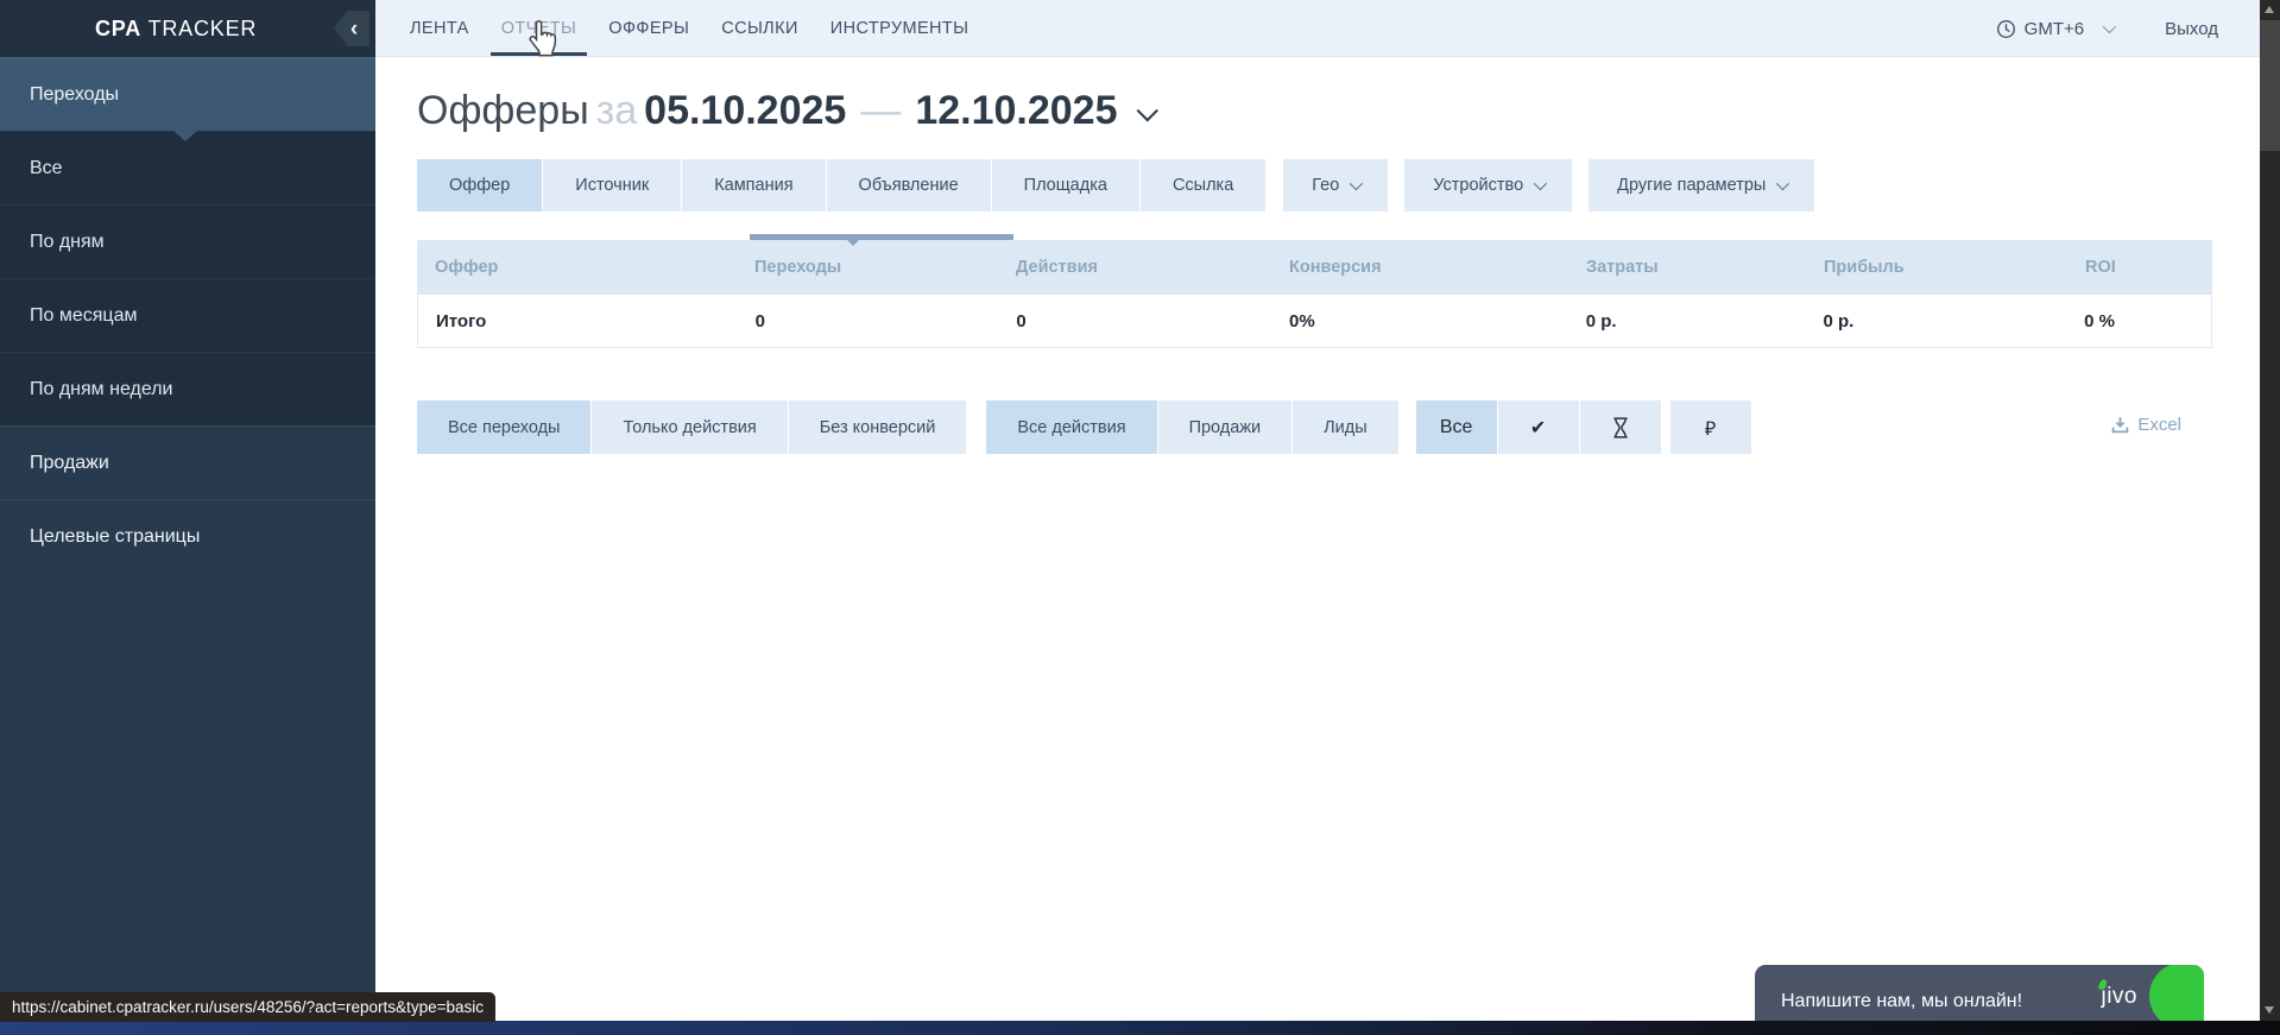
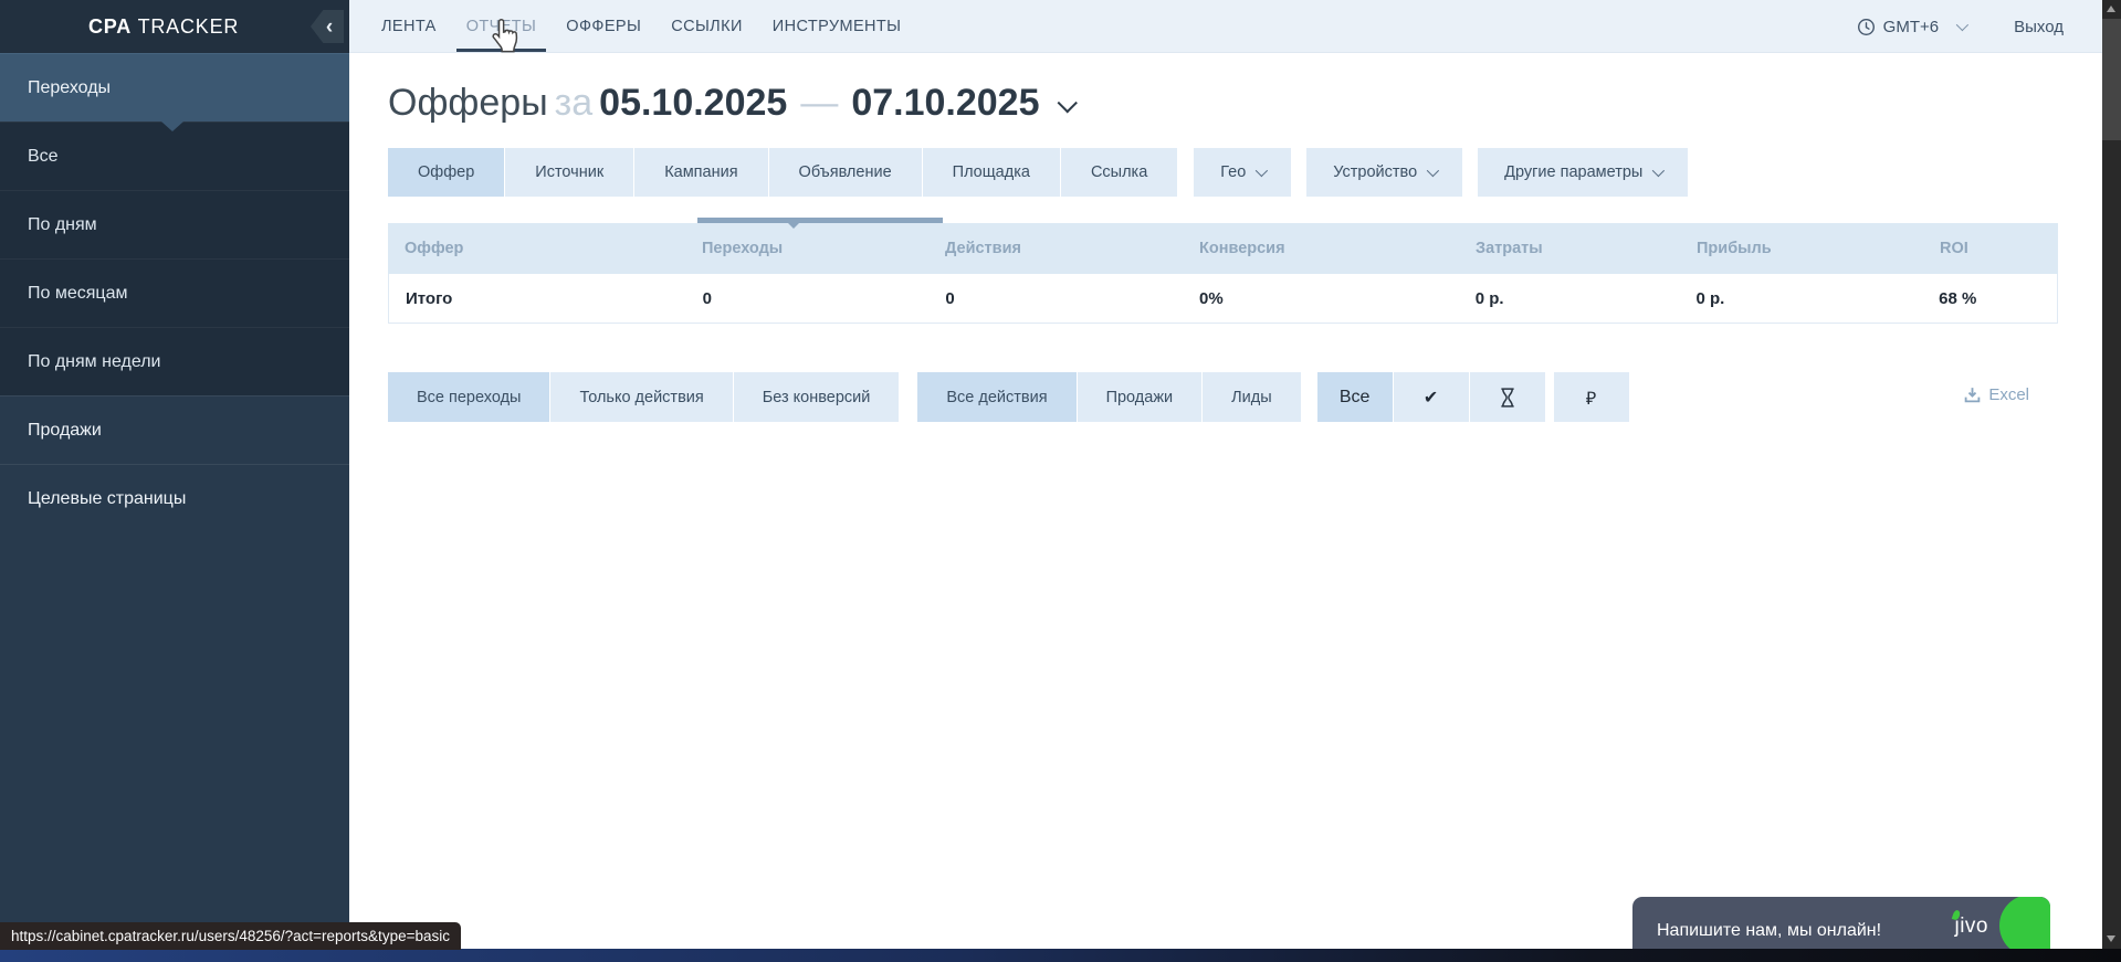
  CPA TRACKER
  ‹
  Переходы
  Все
  По дням
  По месяцам
  По дням недели
  Продажи
  Целевые страницы
  ЛЕНТА
  ОТЧЕТЫ
  ОФФЕРЫ
  ССЫЛКИ
  ИНСТРУМЕНТЫ
  GMT+6
  Выход
- Офферы за 05.10.2025 — 12.10.2025
+ Офферы за 05.10.2025 — 07.10.2025
  Оффер
  Источник
  Кампания
  Объявление
  Площадка
  Ссылка
  Гео
  Устройство
  Другие параметры
  Оффер
  Переходы
  Действия
  Конверсия
  Затраты
  Прибыль
  ROI
  Итого
  0
  0
  0%
  0 р.
  0 р.
- 0 %
+ 68 %
  Все переходы
  Только действия
  Без конверсий
  Все действия
  Продажи
  Лиды
  Все
  ✔
  ₽
  Excel
  Напишите нам, мы онлайн!
  jivo
  https://cabinet.cpatracker.ru/users/48256/?act=reports&type=basic
